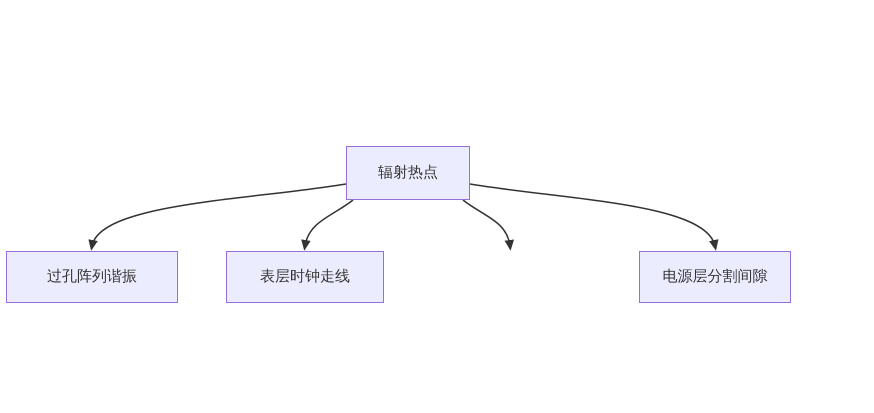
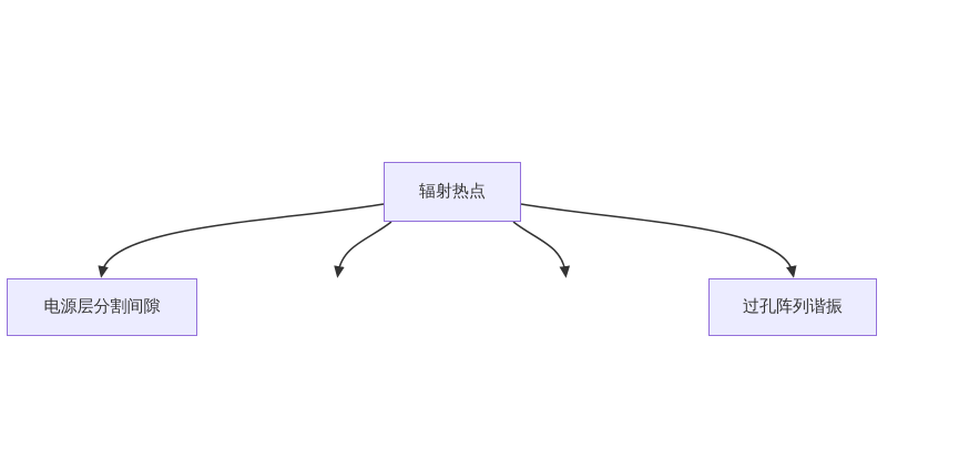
  辐射热点
- 过孔阵列谐振
+ 电源层分割间隙
- 表层时钟走线
- 电源层分割间隙
+ 过孔阵列谐振
